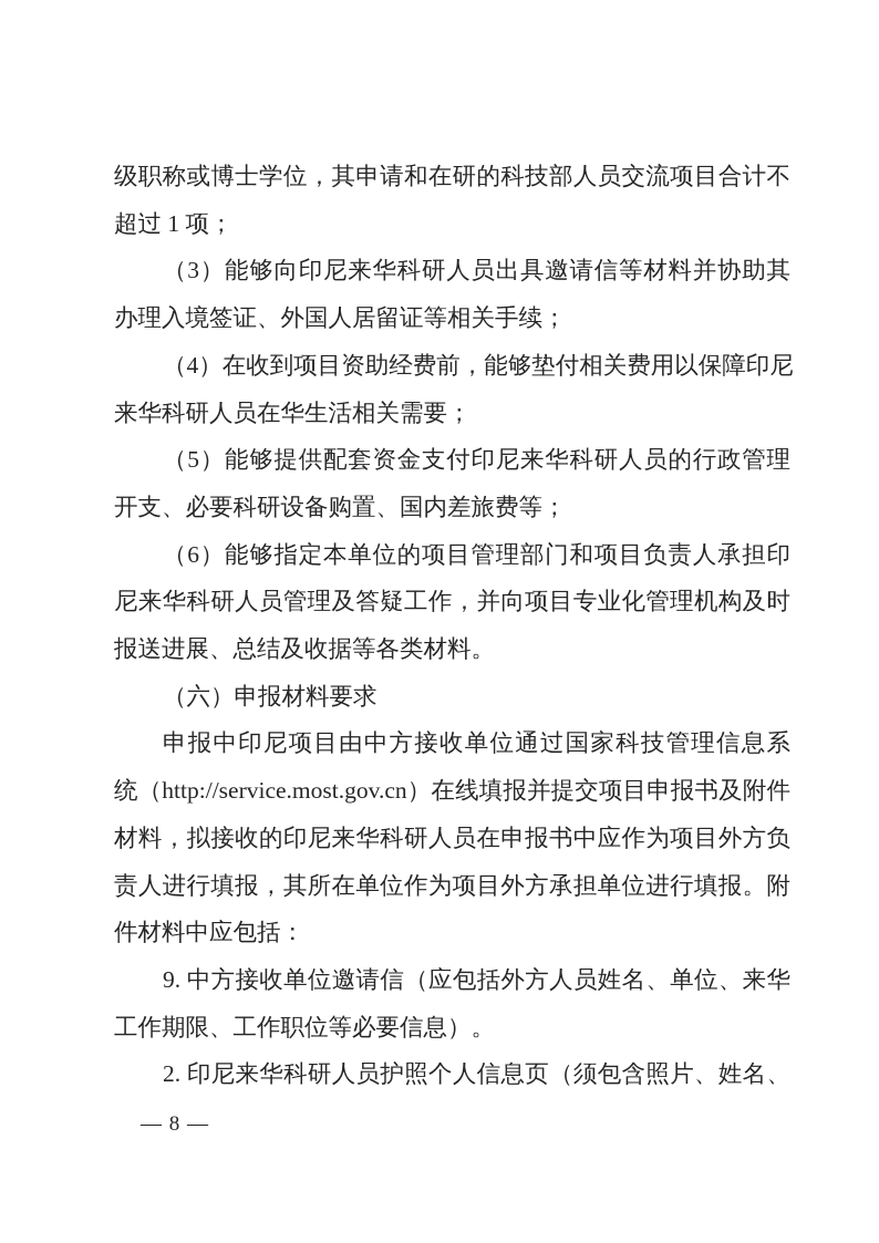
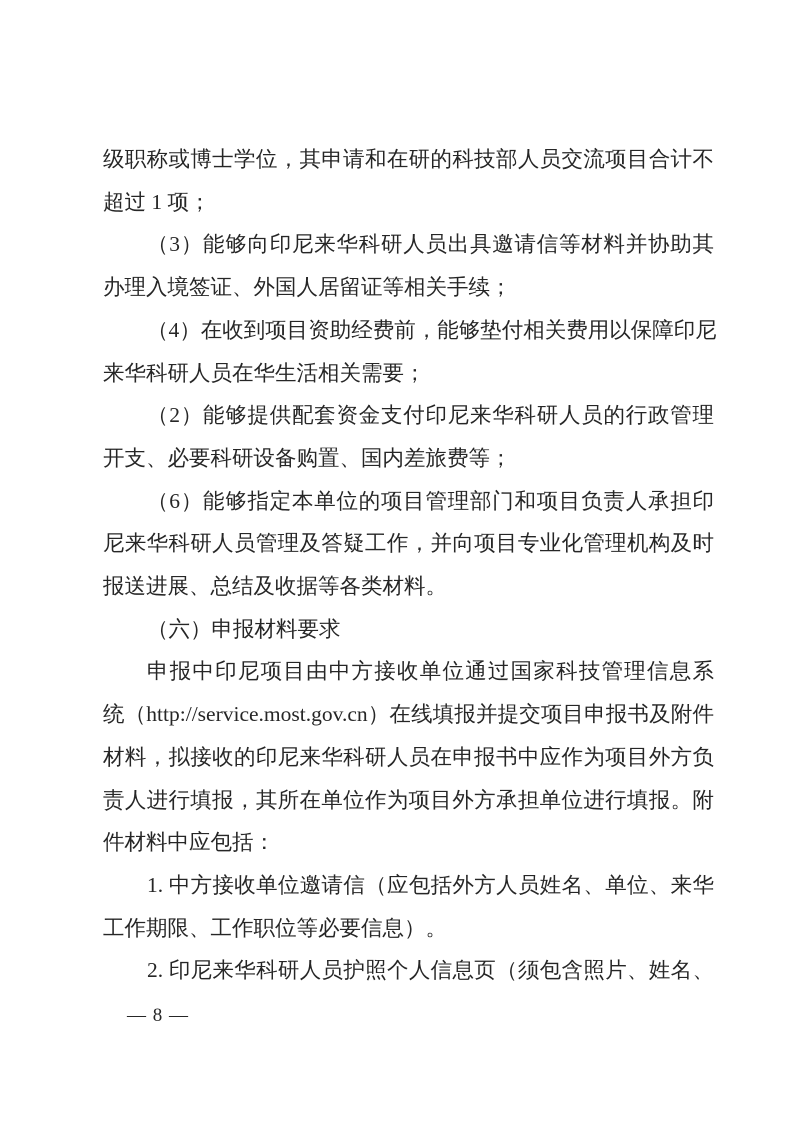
  级职称或博士学位，其申请和在研的科技部人员交流项目合计不
  超过 1 项；
  （3）能够向印尼来华科研人员出具邀请信等材料并协助其
  办理入境签证、外国人居留证等相关手续；
  （4）在收到项目资助经费前，能够垫付相关费用以保障印尼
  来华科研人员在华生活相关需要；
- （5）能够提供配套资金支付印尼来华科研人员的行政管理
+ （2）能够提供配套资金支付印尼来华科研人员的行政管理
  开支、必要科研设备购置、国内差旅费等；
  （6）能够指定本单位的项目管理部门和项目负责人承担印
  尼来华科研人员管理及答疑工作，并向项目专业化管理机构及时
  报送进展、总结及收据等各类材料。
  （六）申报材料要求
  申报中印尼项目由中方接收单位通过国家科技管理信息系
  统（http://service.most.gov.cn）在线填报并提交项目申报书及附件
  材料，拟接收的印尼来华科研人员在申报书中应作为项目外方负
  责人进行填报，其所在单位作为项目外方承担单位进行填报。附
  件材料中应包括：
- 9. 中方接收单位邀请信（应包括外方人员姓名、单位、来华
+ 1. 中方接收单位邀请信（应包括外方人员姓名、单位、来华
  工作期限、工作职位等必要信息）。
  2. 印尼来华科研人员护照个人信息页（须包含照片、姓名、
  — 8 —
